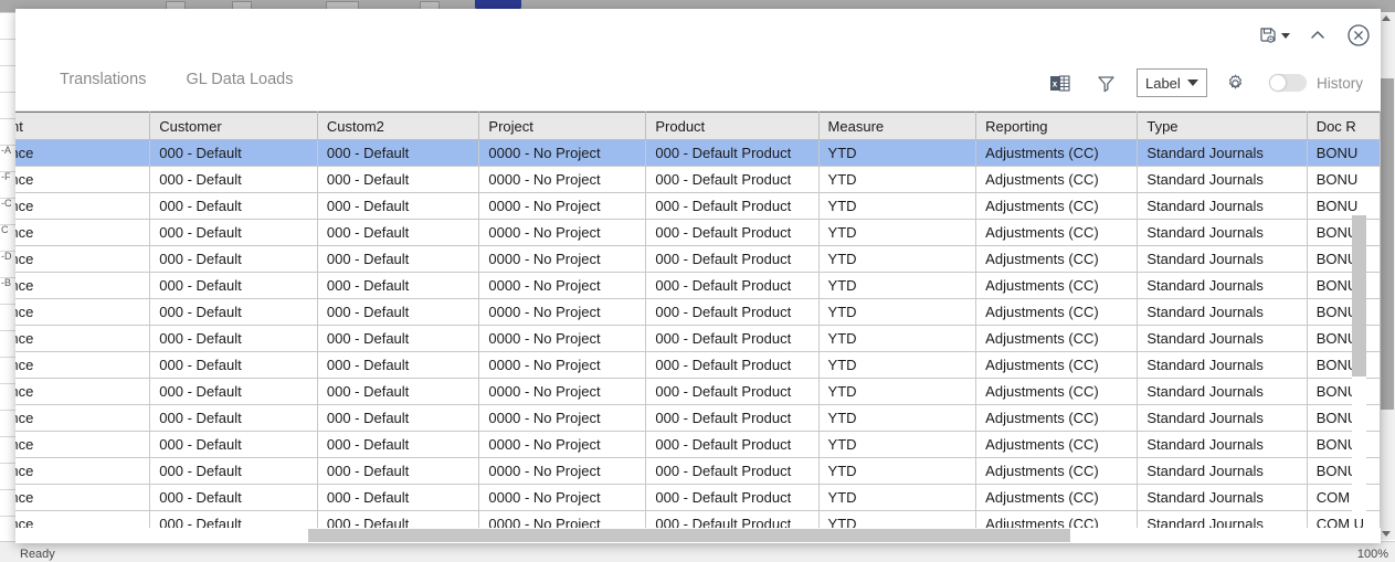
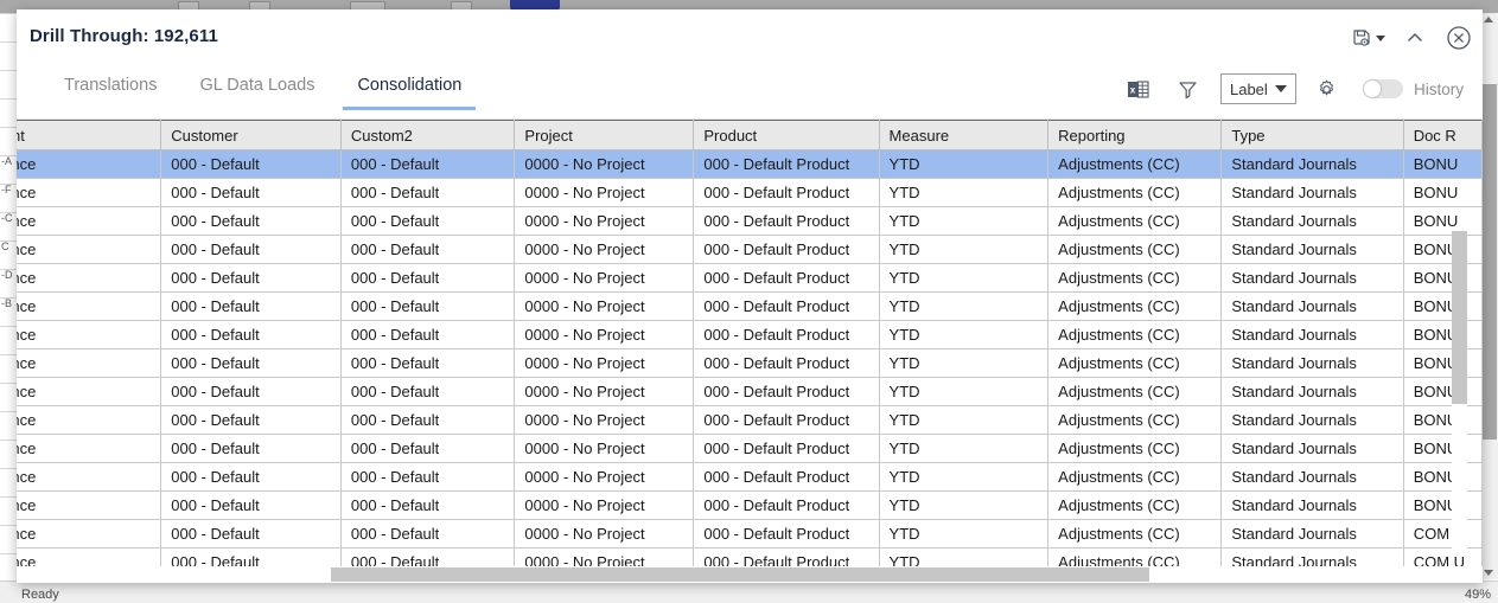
  -A
  -F
  -C
  C
  -D
  -B
  Ready
- 100%
+ 49%
+ Drill Through: 192,611
  Translations
  GL Data Loads
+ Consolidation
  x
  Label
  History
  nt	Customer	Custom2	Project	Product	Measure	Reporting	Type	Doc R
  ce	000 - Default	000 - Default	0000 - No Project	000 - Default Product	YTD	Adjustments (CC)	Standard Journals	BONU
  ce	000 - Default	000 - Default	0000 - No Project	000 - Default Product	YTD	Adjustments (CC)	Standard Journals	BONU
  ce	000 - Default	000 - Default	0000 - No Project	000 - Default Product	YTD	Adjustments (CC)	Standard Journals	BONU
  ce	000 - Default	000 - Default	0000 - No Project	000 - Default Product	YTD	Adjustments (CC)	Standard Journals	BON
  ce	000 - Default	000 - Default	0000 - No Project	000 - Default Product	YTD	Adjustments (CC)	Standard Journals	BON
  ce	000 - Default	000 - Default	0000 - No Project	000 - Default Product	YTD	Adjustments (CC)	Standard Journals	BON
  ce	000 - Default	000 - Default	0000 - No Project	000 - Default Product	YTD	Adjustments (CC)	Standard Journals	BON
  ce	000 - Default	000 - Default	0000 - No Project	000 - Default Product	YTD	Adjustments (CC)	Standard Journals	BON
  ce	000 - Default	000 - Default	0000 - No Project	000 - Default Product	YTD	Adjustments (CC)	Standard Journals	BON
  ce	000 - Default	000 - Default	0000 - No Project	000 - Default Product	YTD	Adjustments (CC)	Standard Journals	BON
  ce	000 - Default	000 - Default	0000 - No Project	000 - Default Product	YTD	Adjustments (CC)	Standard Journals	BON
  ce	000 - Default	000 - Default	0000 - No Project	000 - Default Product	YTD	Adjustments (CC)	Standard Journals	BON
  ce	000 - Default	000 - Default	0000 - No Project	000 - Default Product	YTD	Adjustments (CC)	Standard Journals	BON
  ce	000 - Default	000 - Default	0000 - No Project	000 - Default Product	YTD	Adjustments (CC)	Standard Journals	COM
  ce	000 - Default	000 - Default	0000 - No Project	000 - Default Product	YTD	Adjustments (CC)	Standard Journals	COM U
